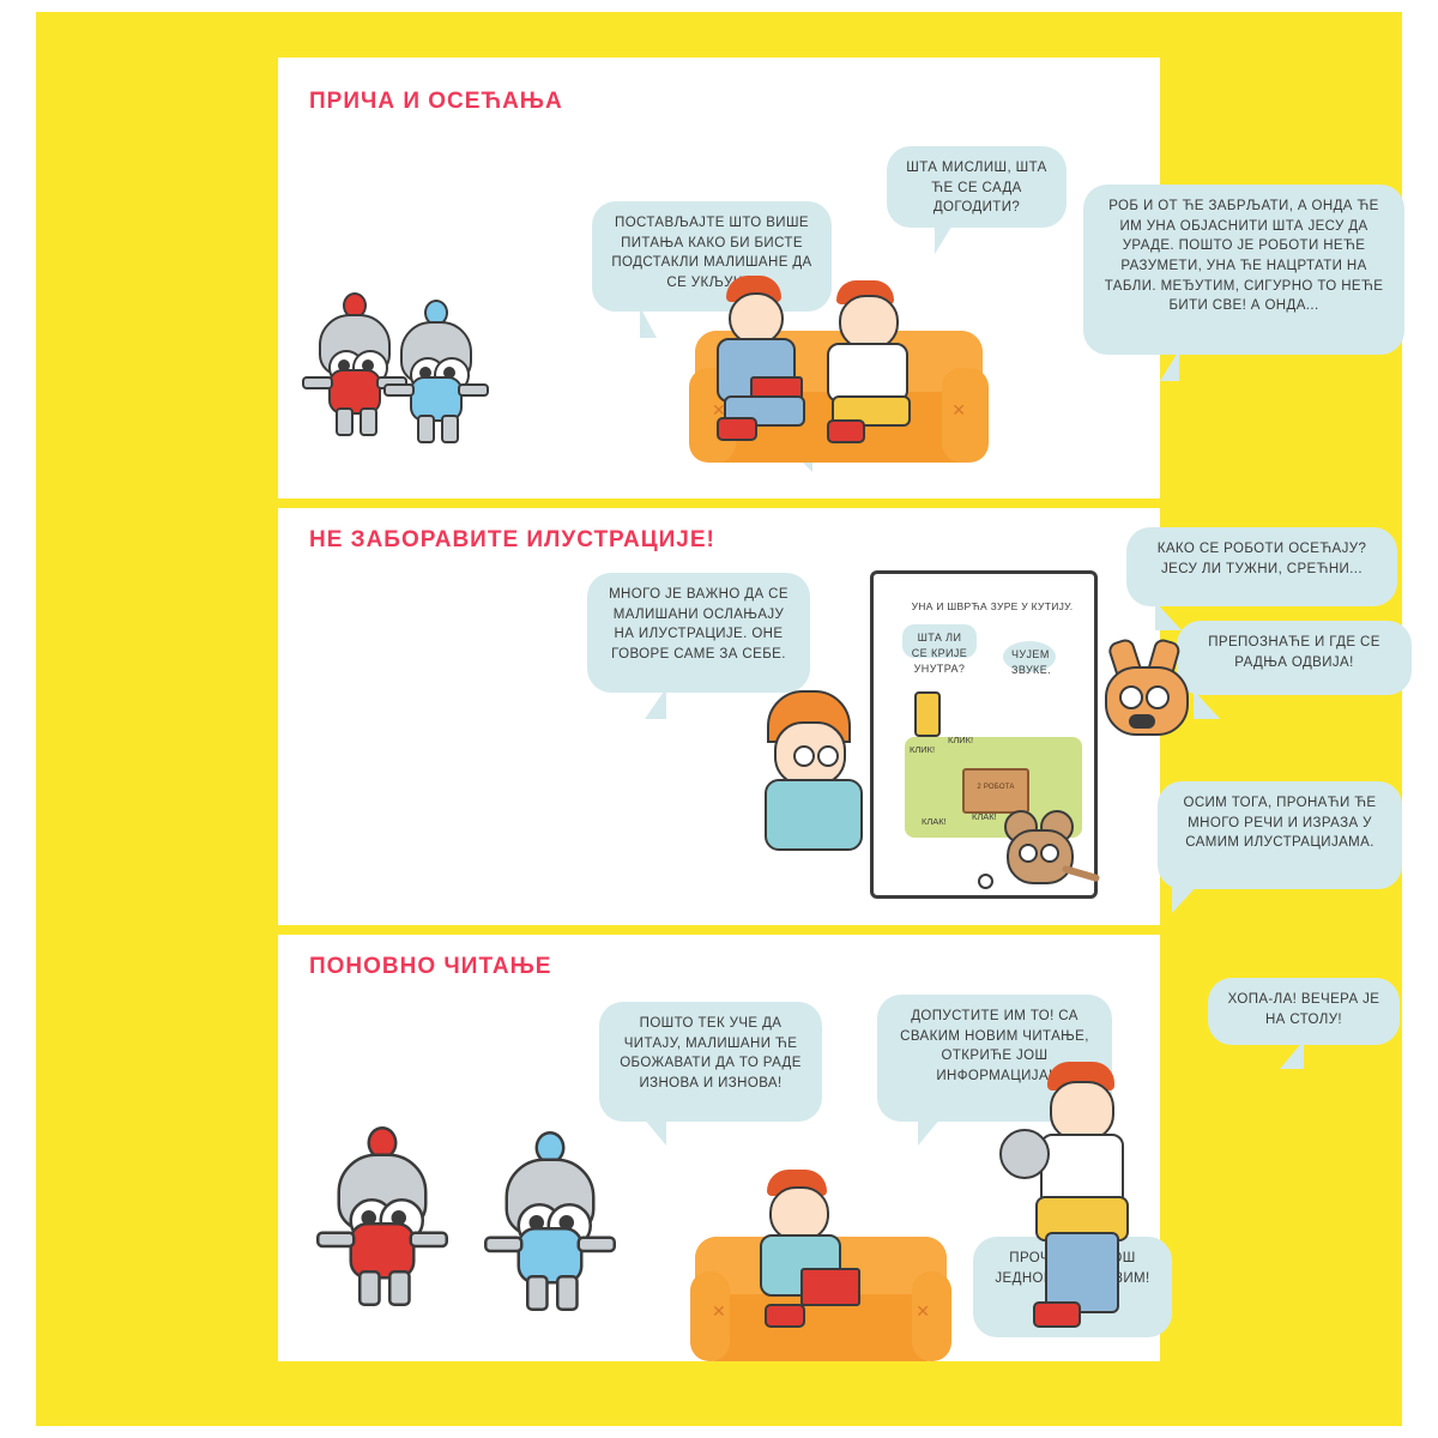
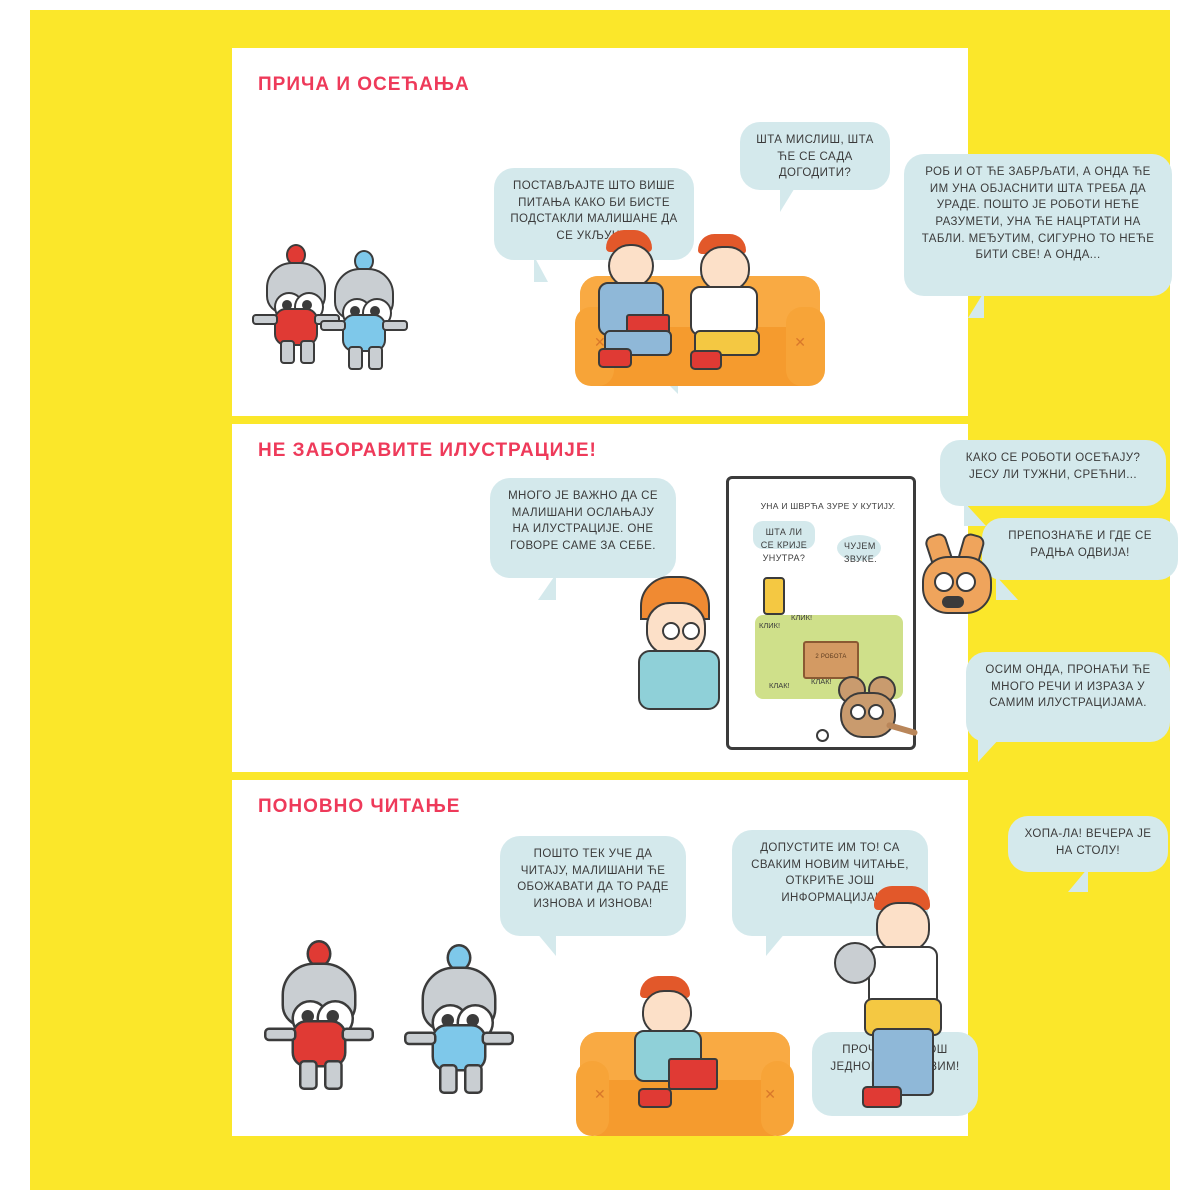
  ПРИЧА И ОСЕЋАЊА
  ПОСТАВЉАЈТЕ ШТО ВИШЕ ПИТАЊА КАКО БИ БИСТЕ ПОДСТАКЛИ МАЛИШАНЕ ДА СЕ УКЉУ
  ШТА МИСЛИШ, ШТА ЋЕ СЕ САДА ДОГОДИТИ?
- РОБ И ОТ ЋЕ ЗАБРЉАТИ, А ОНДА ЋЕ ИМ УНА ОБЈАСНИТИ ШТА ЈЕСУ ДА УРАДЕ. ПОШТО ЈЕ РОБОТИ НЕЋЕ РАЗУМЕТИ, УНА ЋЕ НАЦРТАТИ НА ТАБЛИ. МЕЂУТИМ, СИГУРНО ТО НЕЋЕ БИТИ СВЕ! А ОНДА...
+ РОБ И ОТ ЋЕ ЗАБРЉАТИ, А ОНДА ЋЕ ИМ УНА ОБЈАСНИТИ ШТА ТРЕБА ДА УРАДЕ. ПОШТО ЈЕ РОБОТИ НЕЋЕ РАЗУМЕТИ, УНА ЋЕ НАЦРТАТИ НА ТАБЛИ. МЕЂУТИМ, СИГУРНО ТО НЕЋЕ БИТИ СВЕ! А ОНДА...
  ✕
  ✕
  НЕ ЗАБОРАВИТЕ ИЛУСТРАЦИЈЕ!
  МНОГО ЈЕ ВАЖНО ДА СЕ МАЛИШАНИ ОСЛАЊАЈУ НА ИЛУСТРАЦИЈЕ. ОНЕ ГОВОРЕ САМЕ ЗА СЕБЕ.
  КАКО СЕ РОБОТИ ОСЕЋАЈУ? ЈЕСУ ЛИ ТУЖНИ, СРЕЋНИ...
  ПРЕПОЗНАЋЕ И ГДЕ СЕ РАДЊА ОДВИЈА!
- ОСИМ ТОГА, ПРОНАЋИ ЋЕ МНОГО РЕЧИ И ИЗРАЗА У САМИМ ИЛУСТРАЦИЈАМА.
+ ОСИМ ОНДА, ПРОНАЋИ ЋЕ МНОГО РЕЧИ И ИЗРАЗА У САМИМ ИЛУСТРАЦИЈАМА.
  УНА И ШВРЋА ЗУРЕ У КУТИЈУ.
  ШТА ЛИ СЕ КРИЈЕ УНУТРА?
  ЧУЈЕМ ЗВУКЕ.
  КЛИК!
  КЛИК!
  КЛАК!
  КЛАК!
  ПОНОВНО ЧИТАЊЕ
  ПОШТО ТЕК УЧЕ ДА ЧИТАЈУ, МАЛИШАНИ ЋЕ ОБОЖАВАТИ ДА ТО РАДЕ ИЗНОВА И ИЗНОВА!
  ДОПУСТИТЕ ИМ ТО! СА СВАКИМ НОВИМ ЧИТАЊЕ, ОТКРИЋЕ ЈОШ ИНФОРМАЦИЈА
  ХОПА-ЛА! ВЕЧЕРА ЈЕ НА СТОЛУ!
  ✕
  ✕
